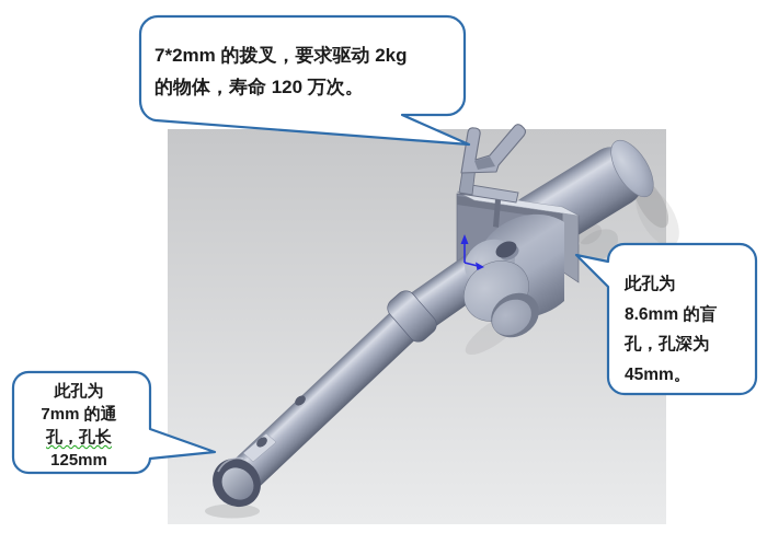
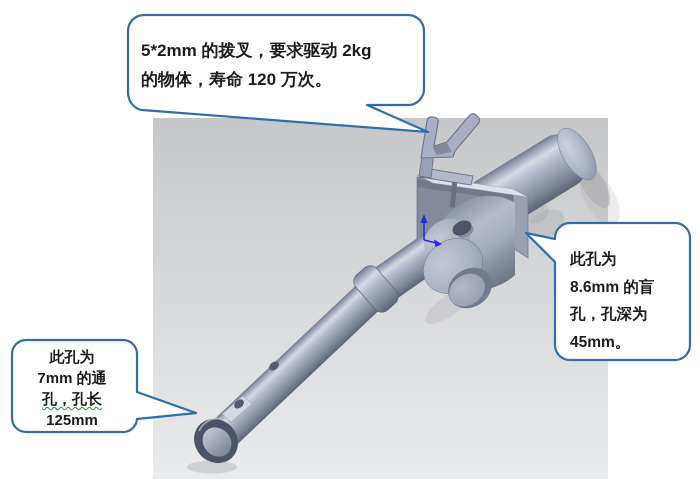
- 7*2mm 的拨叉，要求驱动 2kg
+ 5*2mm 的拨叉，要求驱动 2kg
  的物体，寿命 120 万次。
  此孔为
  8.6mm 的盲
  孔，孔深为
  45mm。
  此孔为
  7mm 的通
  孔，孔长
  125mm
